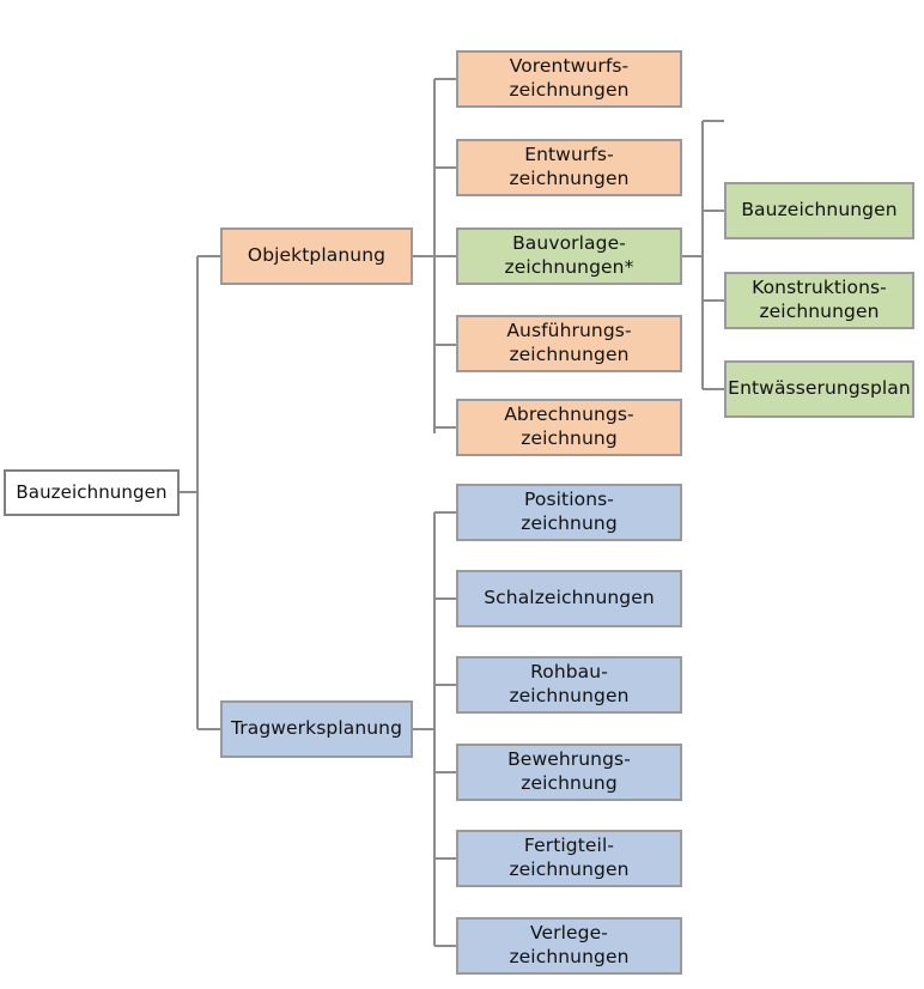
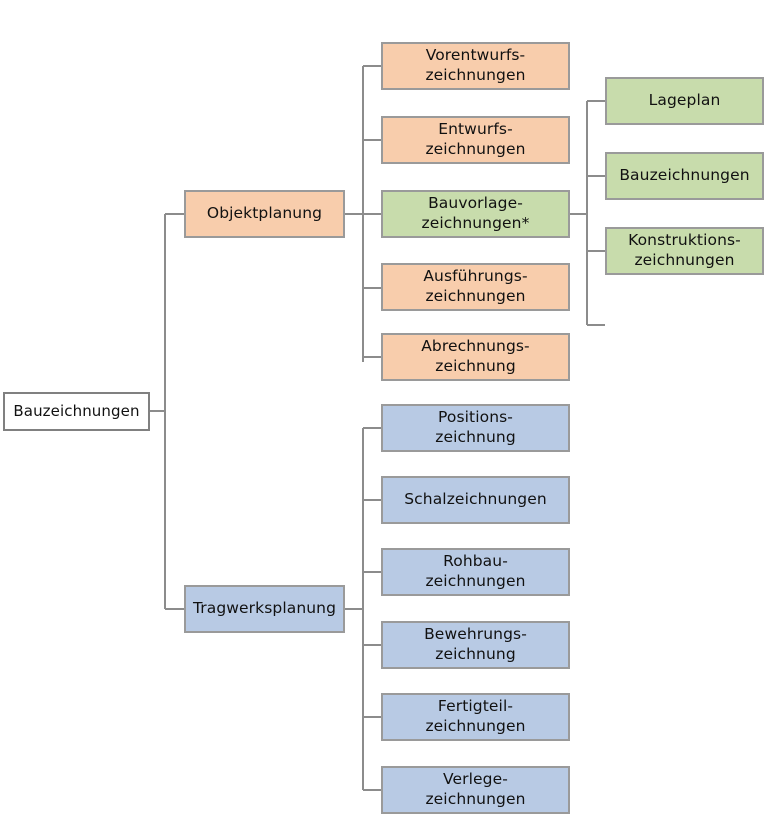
  Bauzeichnungen
  Objektplanung
  Tragwerksplanung
  Vorentwurfs-
  zeichnungen
  Entwurfs-
  zeichnungen
  Bauvorlage-
  zeichnungen*
  Ausführungs-
  zeichnungen
  Abrechnungs-
  zeichnung
+ Lageplan
  Bauzeichnungen
  Konstruktions-
  zeichnungen
- Entwässerungsplan
  Positions-
  zeichnung
  Schalzeichnungen
  Rohbau-
  zeichnungen
  Bewehrungs-
  zeichnung
  Fertigteil-
  zeichnungen
  Verlege-
  zeichnungen
